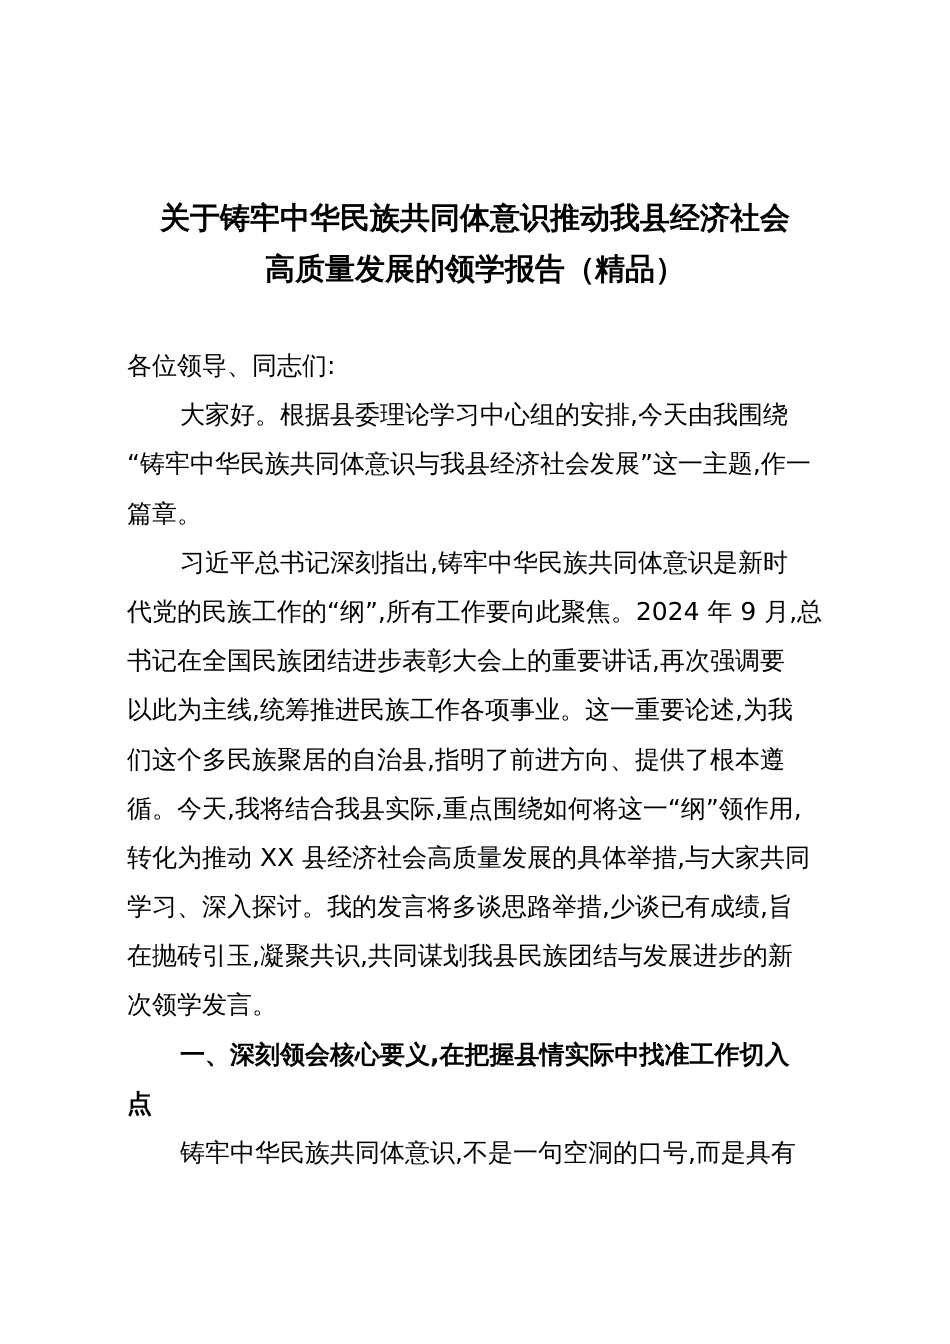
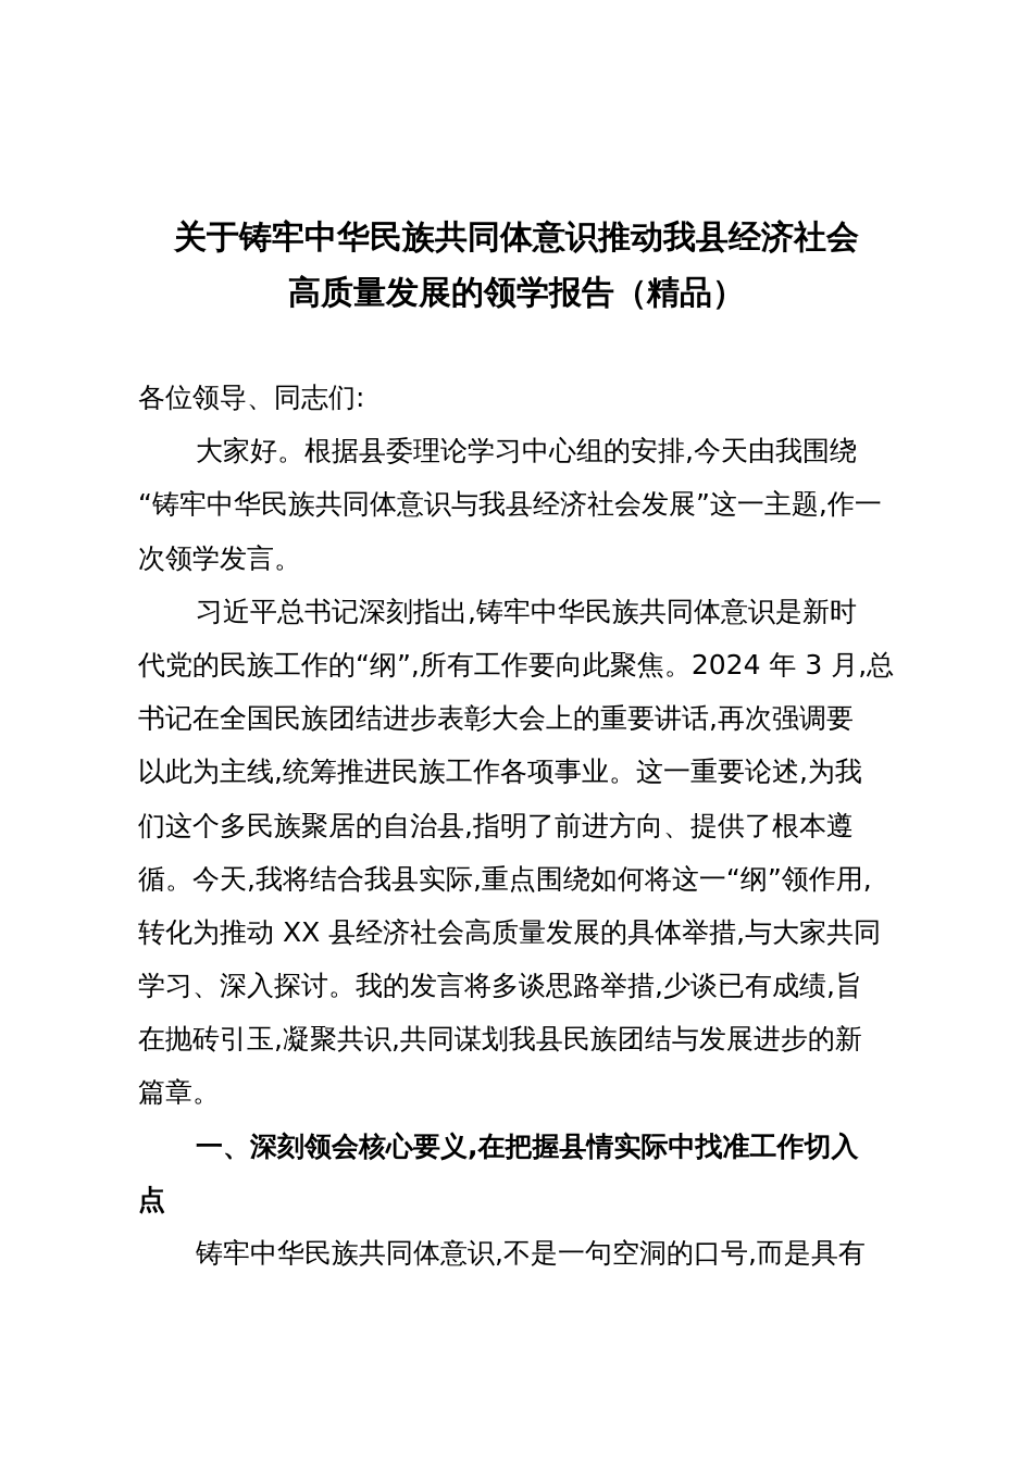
  关于铸牢中华民族共同体意识推动我县经济社会
  高质量发展的领学报告（精品）
  各位领导、同志们:
  大家好。根据县委理论学习中心组的安排,今天由我围绕
  “铸牢中华民族共同体意识与我县经济社会发展”这一主题,作一
- 篇章。
+ 次领学发言。
  习近平总书记深刻指出,铸牢中华民族共同体意识是新时
- 代党的民族工作的“纲”,所有工作要向此聚焦。2024 年 9 月,总
+ 代党的民族工作的“纲”,所有工作要向此聚焦。2024 年 3 月,总
  书记在全国民族团结进步表彰大会上的重要讲话,再次强调要
  以此为主线,统筹推进民族工作各项事业。这一重要论述,为我
  们这个多民族聚居的自治县,指明了前进方向、提供了根本遵
  循。今天,我将结合我县实际,重点围绕如何将这一“纲”领作用,
  转化为推动 XX 县经济社会高质量发展的具体举措,与大家共同
  学习、深入探讨。我的发言将多谈思路举措,少谈已有成绩,旨
  在抛砖引玉,凝聚共识,共同谋划我县民族团结与发展进步的新
- 次领学发言。
+ 篇章。
  一、深刻领会核心要义,在把握县情实际中找准工作切入
  点
  铸牢中华民族共同体意识,不是一句空洞的口号,而是具有
